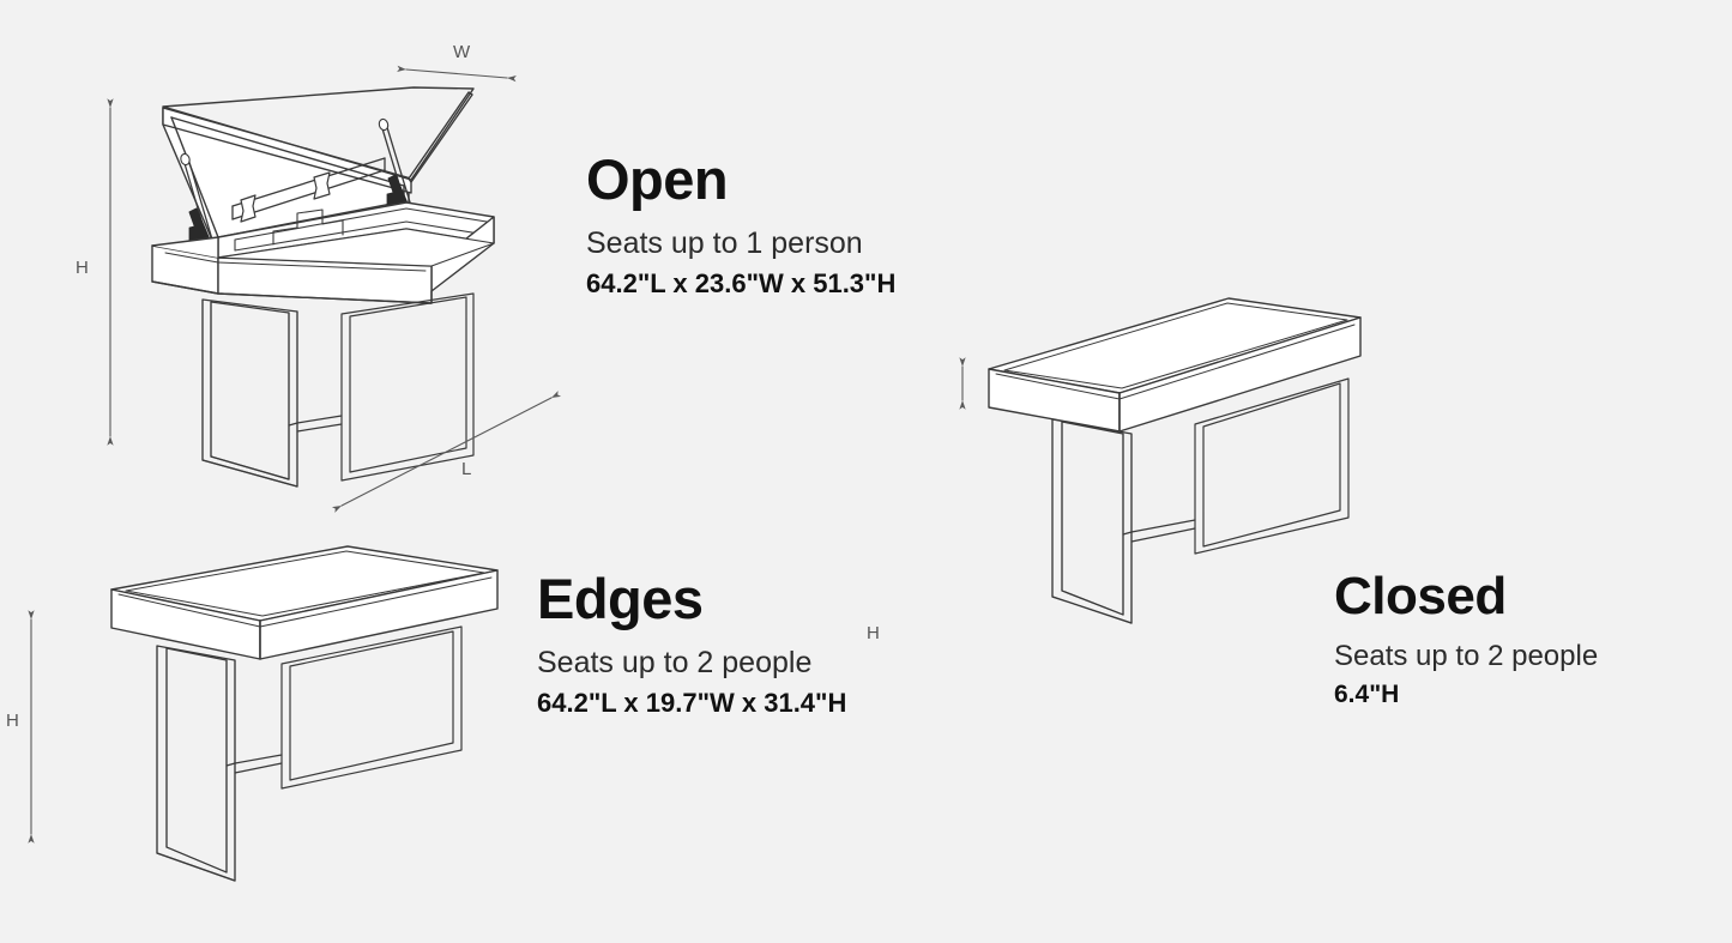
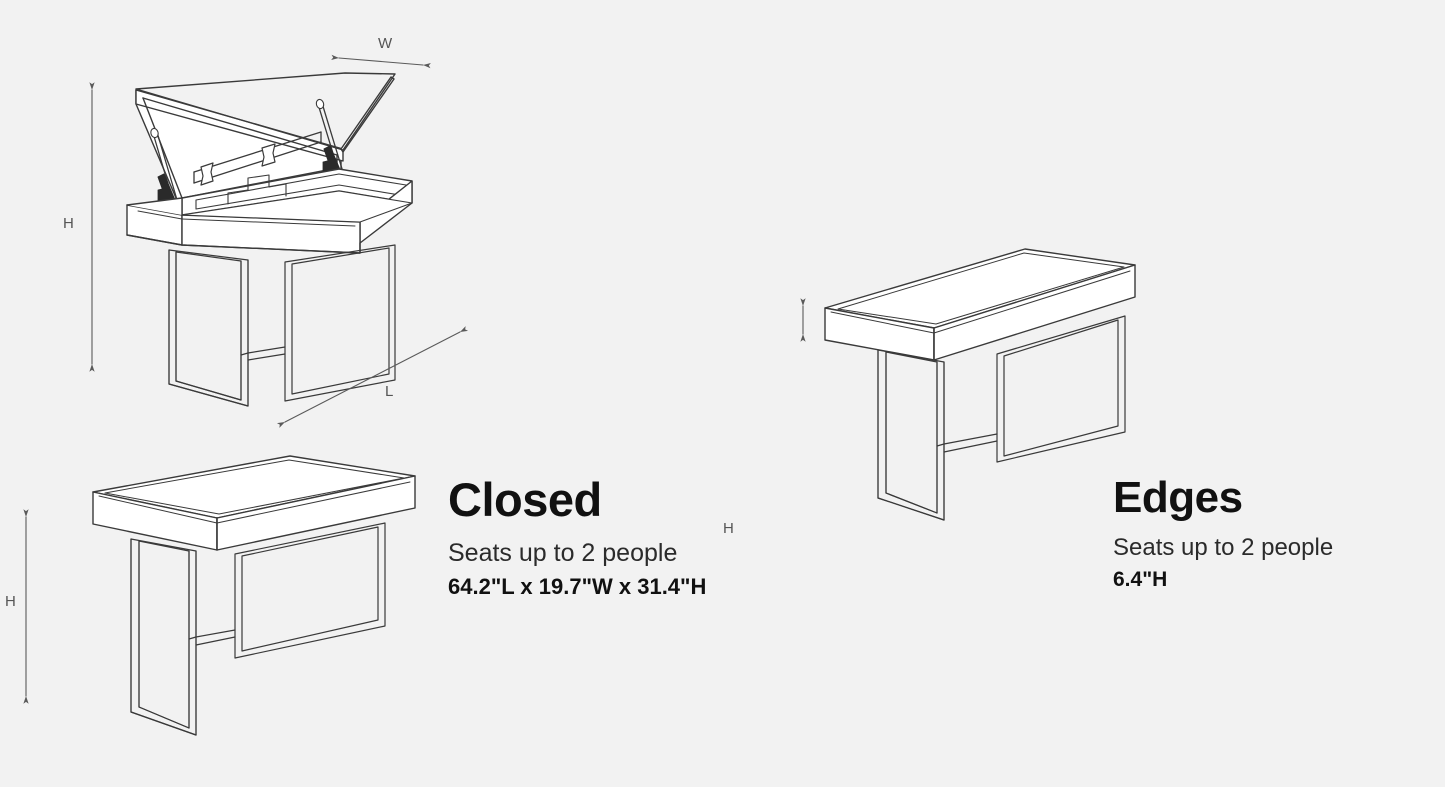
  W
  H
  L
  H
  H
- Open
- Seats up to 1 person
- 64.2"L x 23.6"W x 51.3"H
- Edges
+ Closed
  Seats up to 2 people
  64.2"L x 19.7"W x 31.4"H
- Closed
+ Edges
  Seats up to 2 people
  6.4"H
